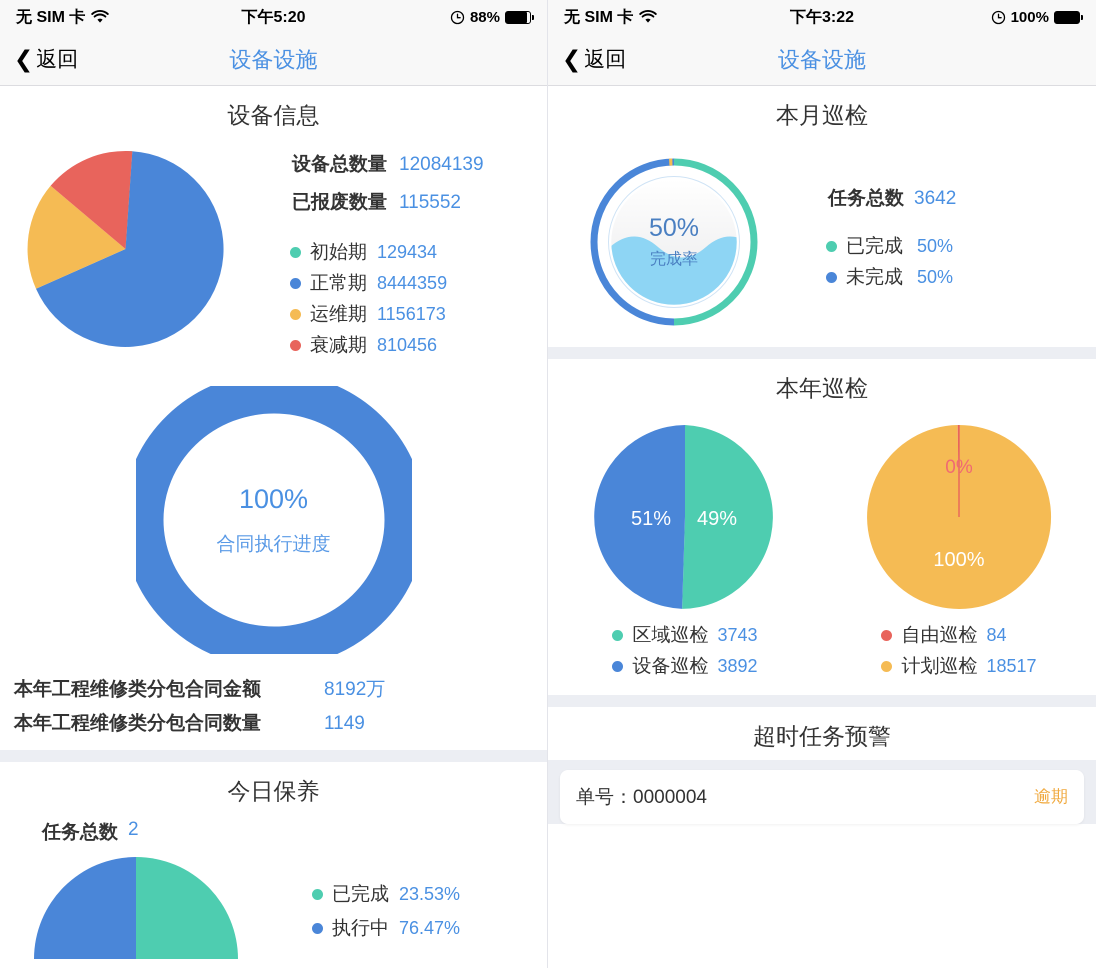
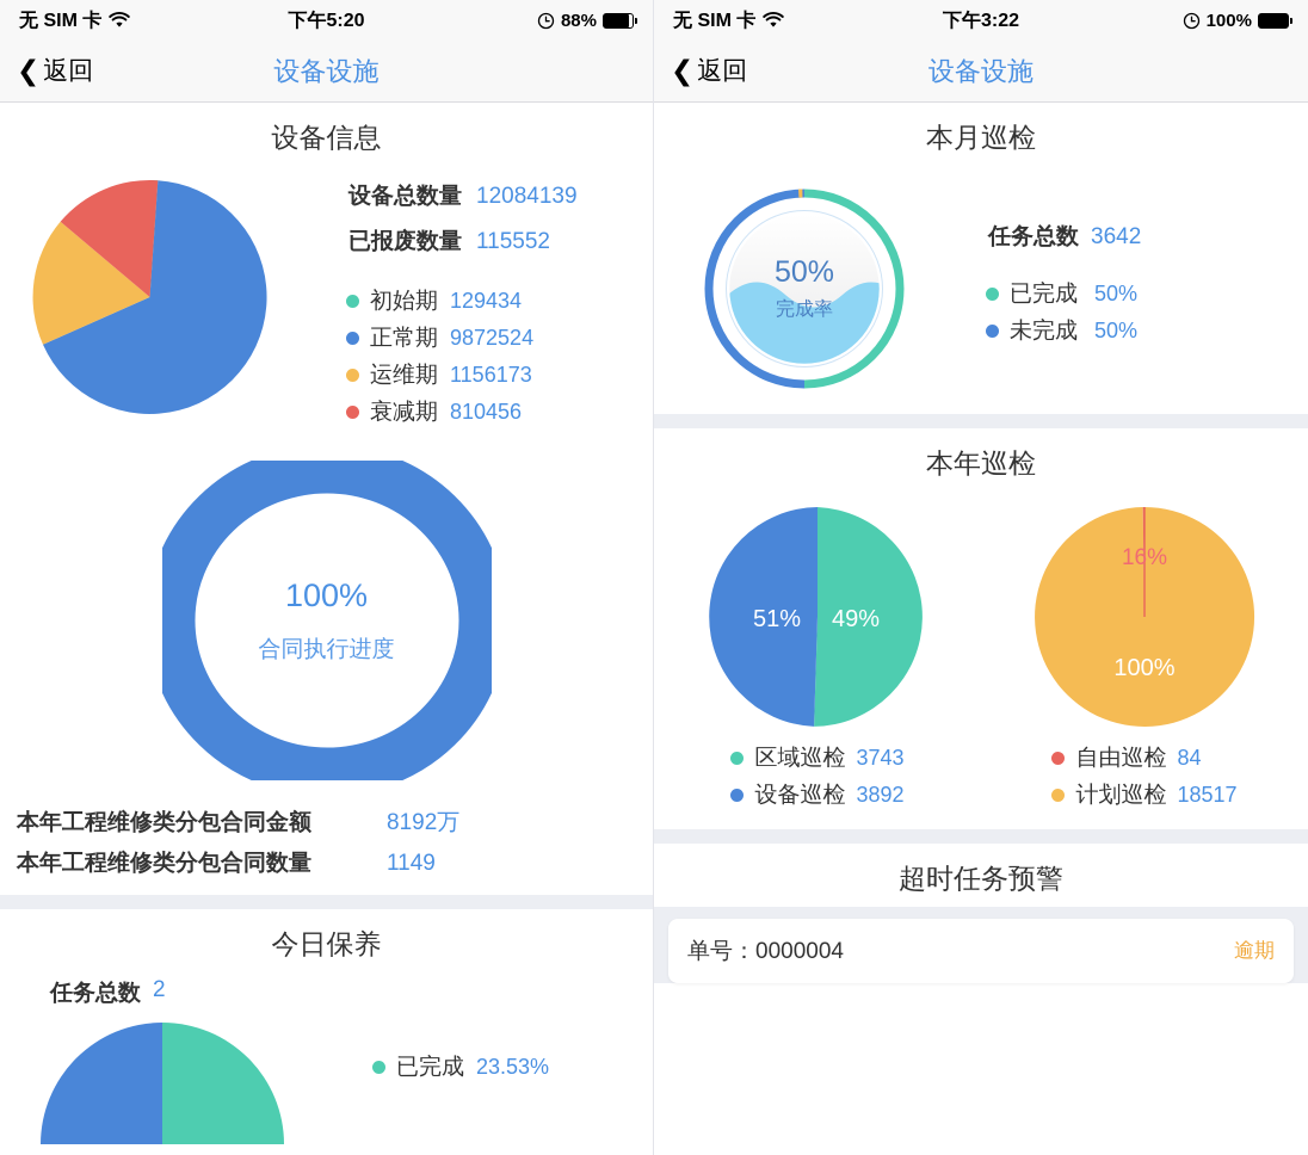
  无 SIM 卡
  下午5:20
  88%
  ❮
  返回
  设备设施
  设备信息
  设备总数量
  12084139
  已报废数量
  115552
  初始期
  129434
  正常期
- 8444359
+ 9872524
  运维期
  1156173
  衰减期
  810456
  100%
  合同执行进度
  本年工程维修类分包合同金额
  8192万
  本年工程维修类分包合同数量
  1149
  今日保养
  任务总数
  2
  已完成
  23.53%
- 执行中
- 76.47%
  无 SIM 卡
  下午3:22
  100%
  ❮
  返回
  设备设施
  本月巡检
  50%
  完成率
  任务总数
  3642
  已完成
  50%
  未完成
  50%
  本年巡检
  51%
  49%
- 0%
+ 16%
  100%
  区域巡检
  3743
  设备巡检
  3892
  自由巡检
  84
  计划巡检
  18517
  超时任务预警
  单号：0000004
  逾期
